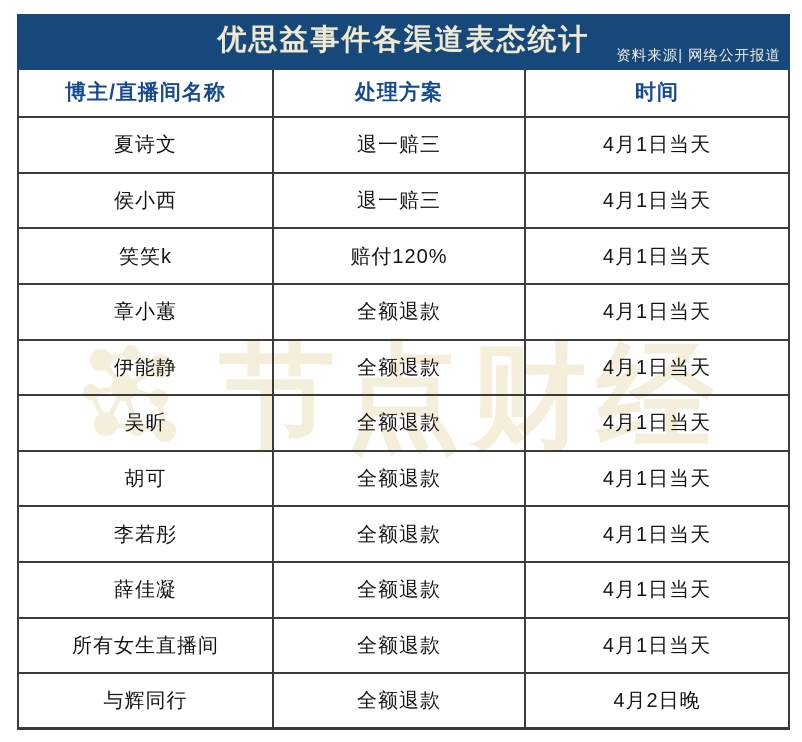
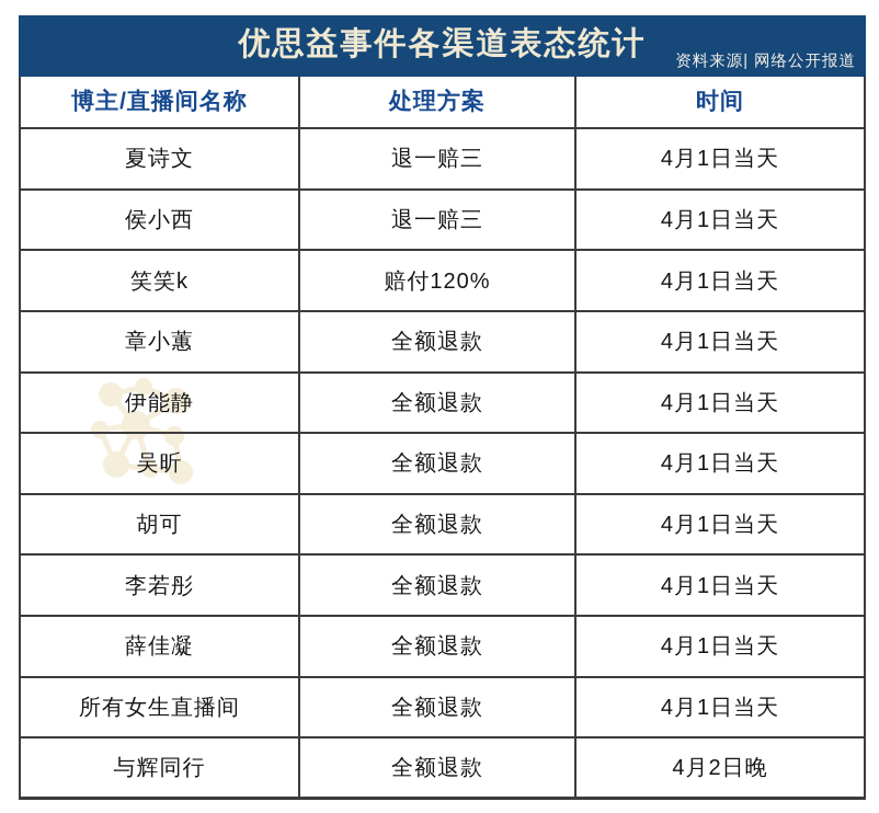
  优思益事件各渠道表态统计
  资料来源| 网络公开报道
- 节点财经
  博主/直播间名称
  处理方案
  时间
  夏诗文
  退一赔三
  4月1日当天
  侯小西
  退一赔三
  4月1日当天
  笑笑k
  赔付120%
  4月1日当天
  章小蕙
  全额退款
  4月1日当天
  伊能静
  全额退款
  4月1日当天
  吴昕
  全额退款
  4月1日当天
  胡可
  全额退款
  4月1日当天
  李若彤
  全额退款
  4月1日当天
  薛佳凝
  全额退款
  4月1日当天
  所有女生直播间
  全额退款
  4月1日当天
  与辉同行
  全额退款
  4月2日晚
